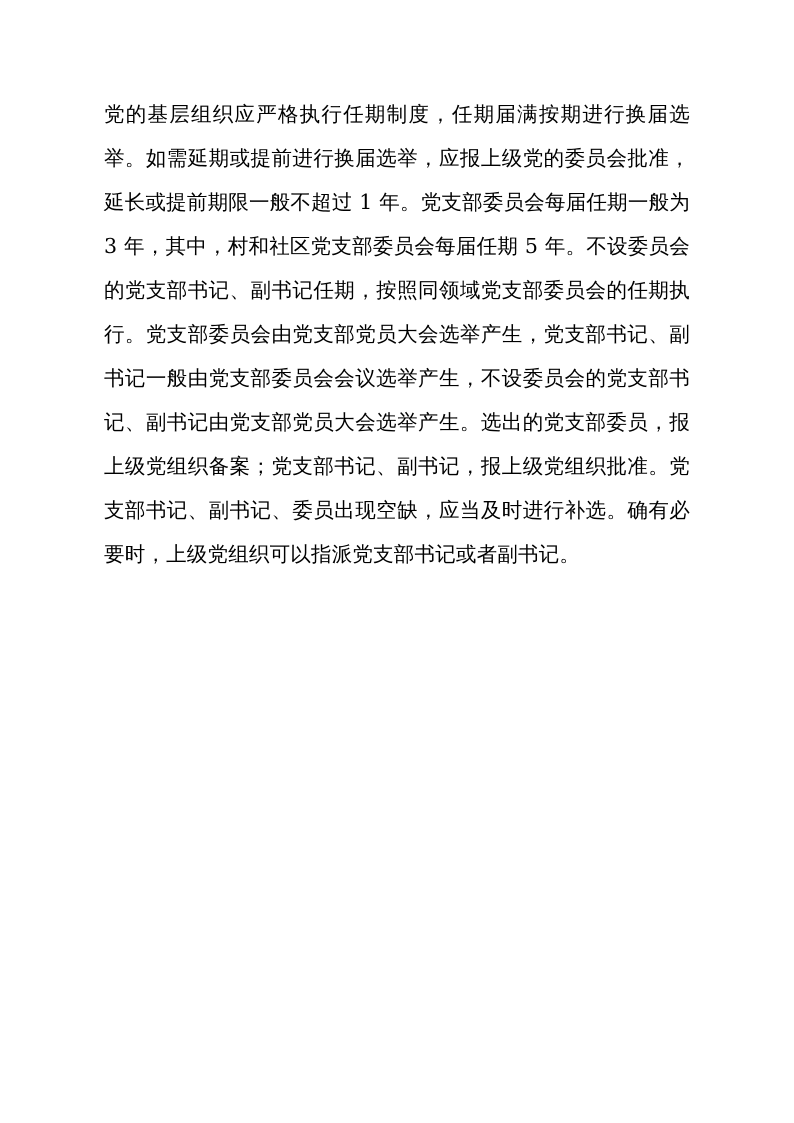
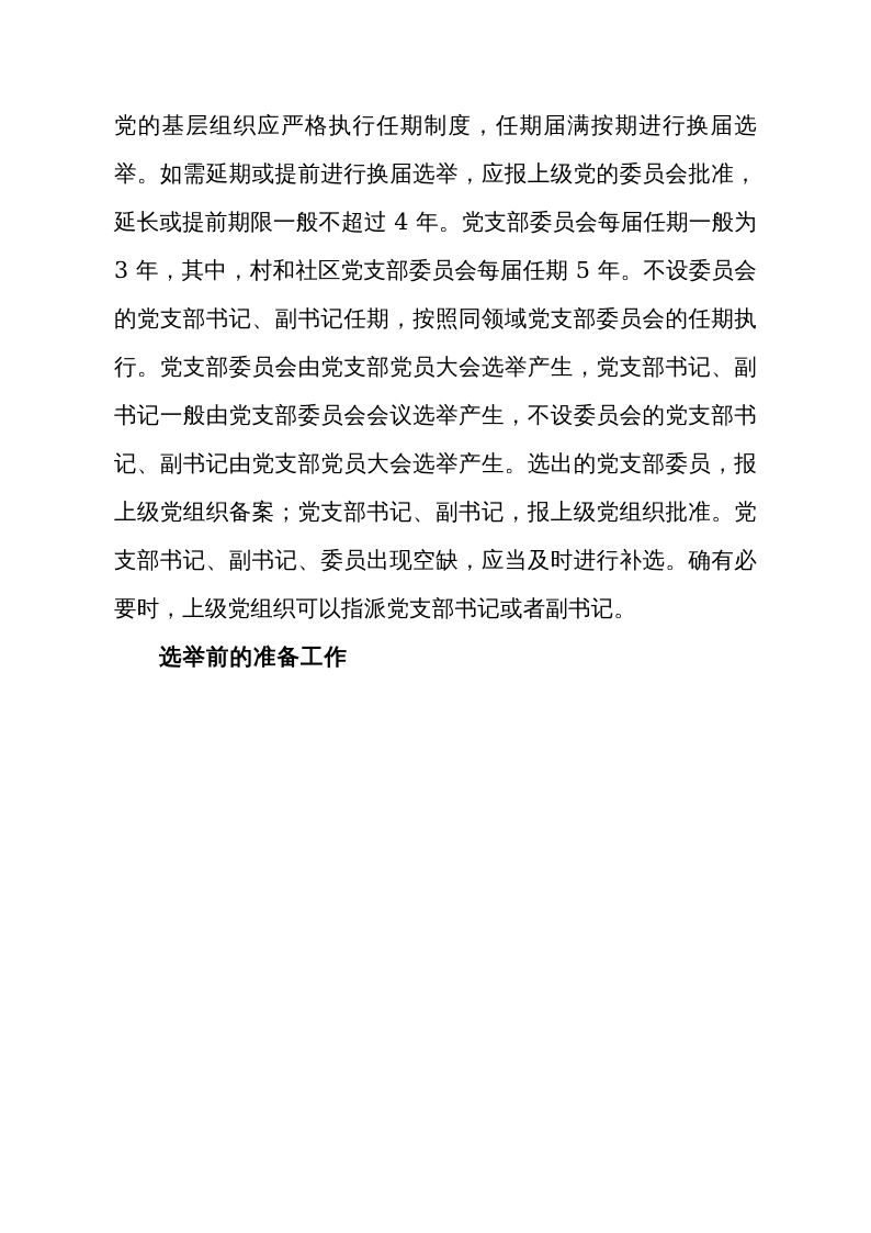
- 党的基层组织应严格执行任期制度，任期届满按期进行换届选举。如需延期或提前进行换届选举，应报上级党的委员会批准，延长或提前期限一般不超过 1 年。党支部委员会每届任期一般为 3 年，其中，村和社区党支部委员会每届任期 5 年。不设委员会的党支部书记、副书记任期，按照同领域党支部委员会的任期执行。党支部委员会由党支部党员大会选举产生，党支部书记、副书记一般由党支部委员会会议选举产生，不设委员会的党支部书记、副书记由党支部党员大会选举产生。选出的党支部委员，报上级党组织备案；党支部书记、副书记，报上级党组织批准。党支部书记、副书记、委员出现空缺，应当及时进行补选。确有必要时，上级党组织可以指派党支部书记或者副书记。
+ 党的基层组织应严格执行任期制度，任期届满按期进行换届选举。如需延期或提前进行换届选举，应报上级党的委员会批准，延长或提前期限一般不超过 4 年。党支部委员会每届任期一般为 3 年，其中，村和社区党支部委员会每届任期 5 年。不设委员会的党支部书记、副书记任期，按照同领域党支部委员会的任期执行。党支部委员会由党支部党员大会选举产生，党支部书记、副书记一般由党支部委员会会议选举产生，不设委员会的党支部书记、副书记由党支部党员大会选举产生。选出的党支部委员，报上级党组织备案；党支部书记、副书记，报上级党组织批准。党支部书记、副书记、委员出现空缺，应当及时进行补选。确有必要时，上级党组织可以指派党支部书记或者副书记。
+ 选举前的准备工作
